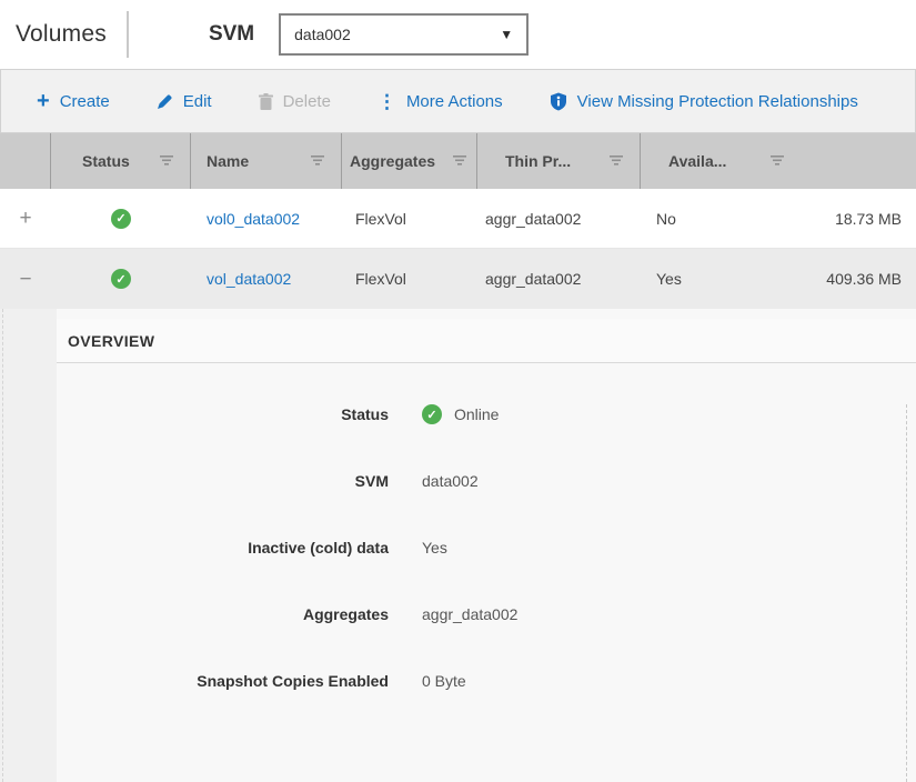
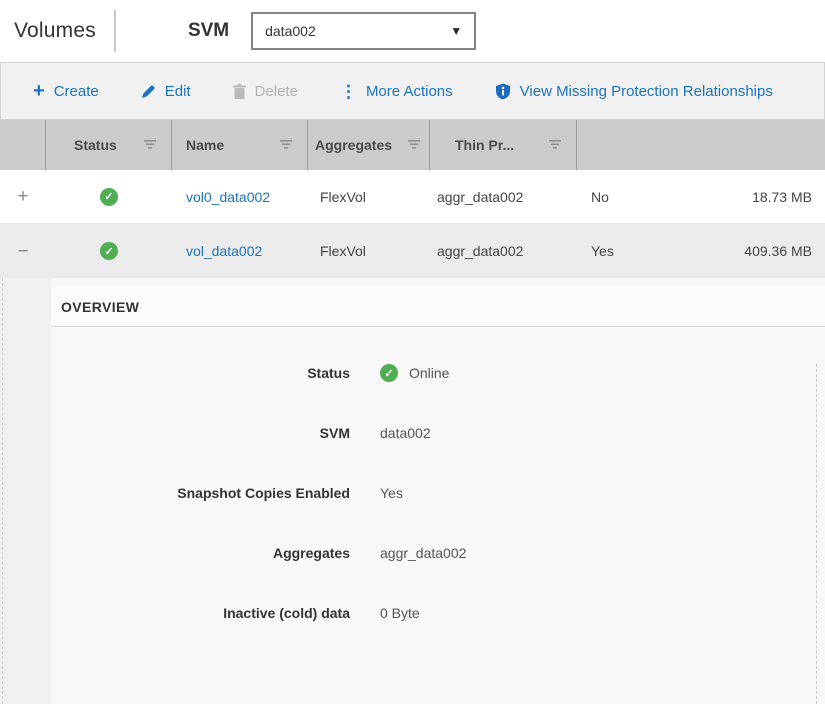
  Volumes
  SVM
  data002
  ▼
  +
  Create
  Edit
  Delete
  ⋮
  More Actions
  View Missing Protection Relationships
  Status
  Name
  Aggregates
  Thin Pr...
- Availa...
  +
  ✓
  vol0_data002
  FlexVol
  aggr_data002
  No
  18.73 MB
  −
  ✓
  vol_data002
  FlexVol
  aggr_data002
  Yes
  409.36 MB
  OVERVIEW
  Status
  ✓
  Online
  SVM
  data002
- Inactive (cold) data
+ Snapshot Copies Enabled
  Yes
  Aggregates
  aggr_data002
- Snapshot Copies Enabled
+ Inactive (cold) data
  0 Byte
